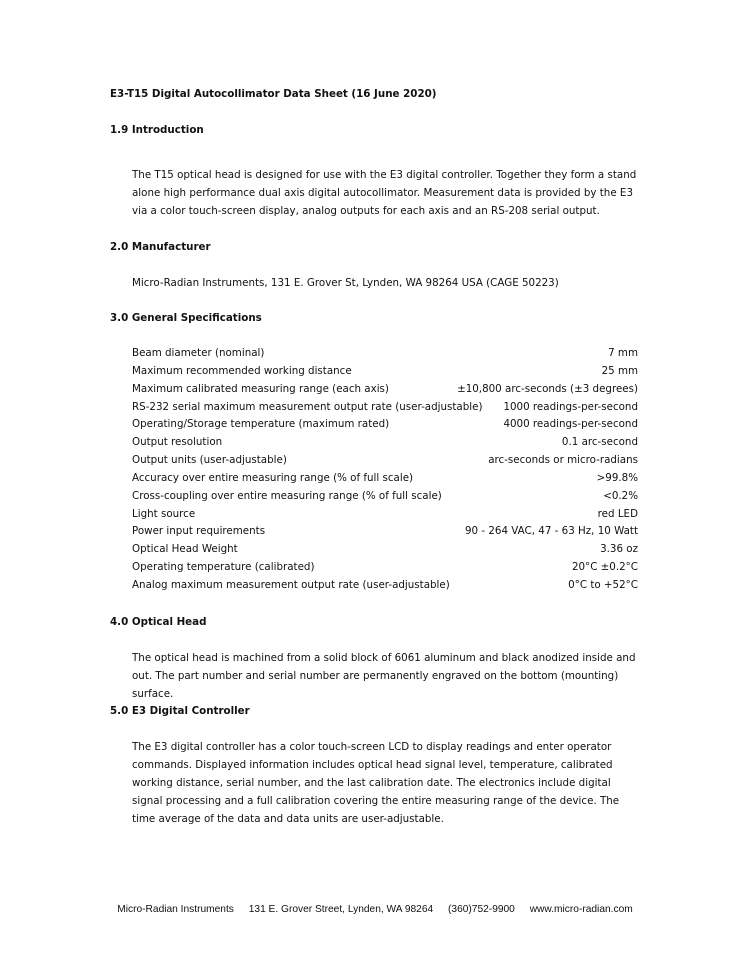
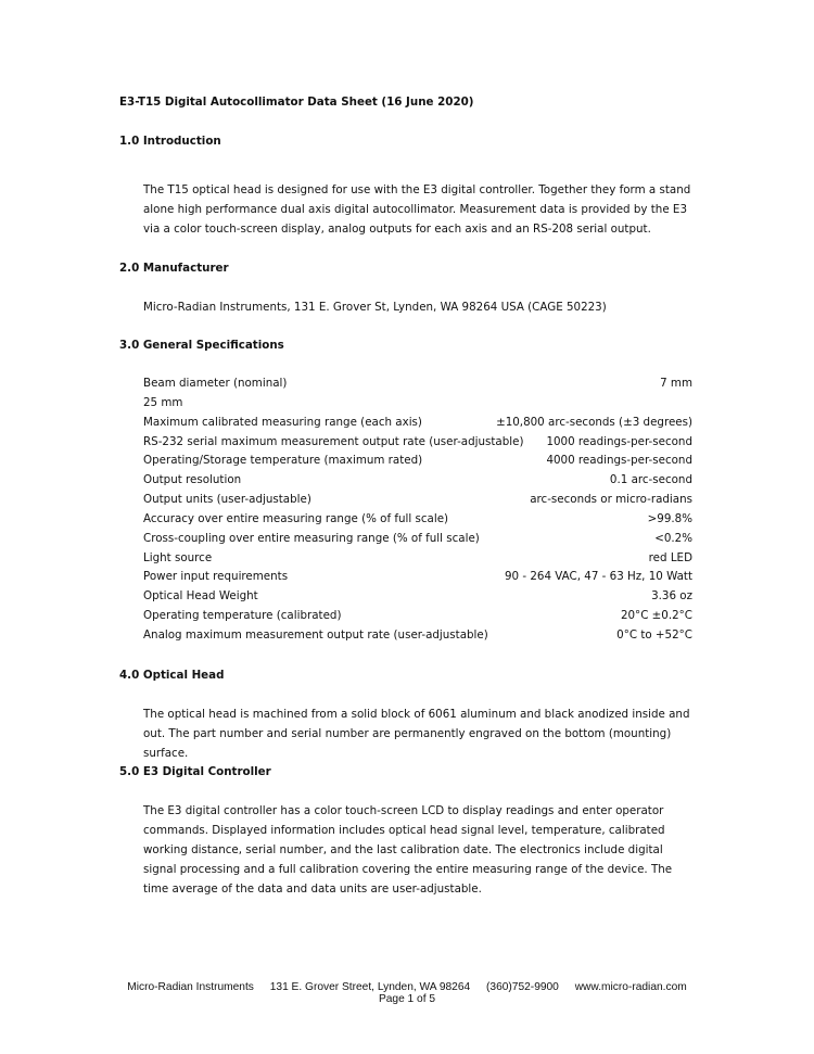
  E3-T15 Digital Autocollimator Data Sheet (16 June 2020)
- 1.9 Introduction
+ 1.0 Introduction
  The T15 optical head is designed for use with the E3 digital controller. Together they form a stand alone high performance dual axis digital autocollimator. Measurement data is provided by the E3 via a color touch-screen display, analog outputs for each axis and an RS-208 serial output.
  2.0 Manufacturer
  Micro-Radian Instruments, 131 E. Grover St, Lynden, WA 98264 USA (CAGE 50223)
  3.0 General Specifications
  Beam diameter (nominal)
  7 mm
- Maximum recommended working distance
  25 mm
  Maximum calibrated measuring range (each axis)
  ±10,800 arc-seconds (±3 degrees)
  RS-232 serial maximum measurement output rate (user-adjustable)
  1000 readings-per-second
  Operating/Storage temperature (maximum rated)
  4000 readings-per-second
  Output resolution
  0.1 arc-second
  Output units (user-adjustable)
  arc-seconds or micro-radians
  Accuracy over entire measuring range (% of full scale)
  >99.8%
  Cross-coupling over entire measuring range (% of full scale)
  <0.2%
  Light source
  red LED
  Power input requirements
  90 - 264 VAC, 47 - 63 Hz, 10 Watt
  Optical Head Weight
  3.36 oz
  Operating temperature (calibrated)
  20°C ±0.2°C
  Analog maximum measurement output rate (user-adjustable)
  0°C to +52°C
  4.0 Optical Head
  The optical head is machined from a solid block of 6061 aluminum and black anodized inside and out. The part number and serial number are permanently engraved on the bottom (mounting) surface.
  5.0 E3 Digital Controller
  The E3 digital controller has a color touch-screen LCD to display readings and enter operator commands. Displayed information includes optical head signal level, temperature, calibrated working distance, serial number, and the last calibration date. The electronics include digital signal processing and a full calibration covering the entire measuring range of the device. The time average of the data and data units are user-adjustable.
  Micro-Radian Instruments 131 E. Grover Street, Lynden, WA 98264 (360)752-9900 www.micro-radian.com
+ Page 1 of 5
